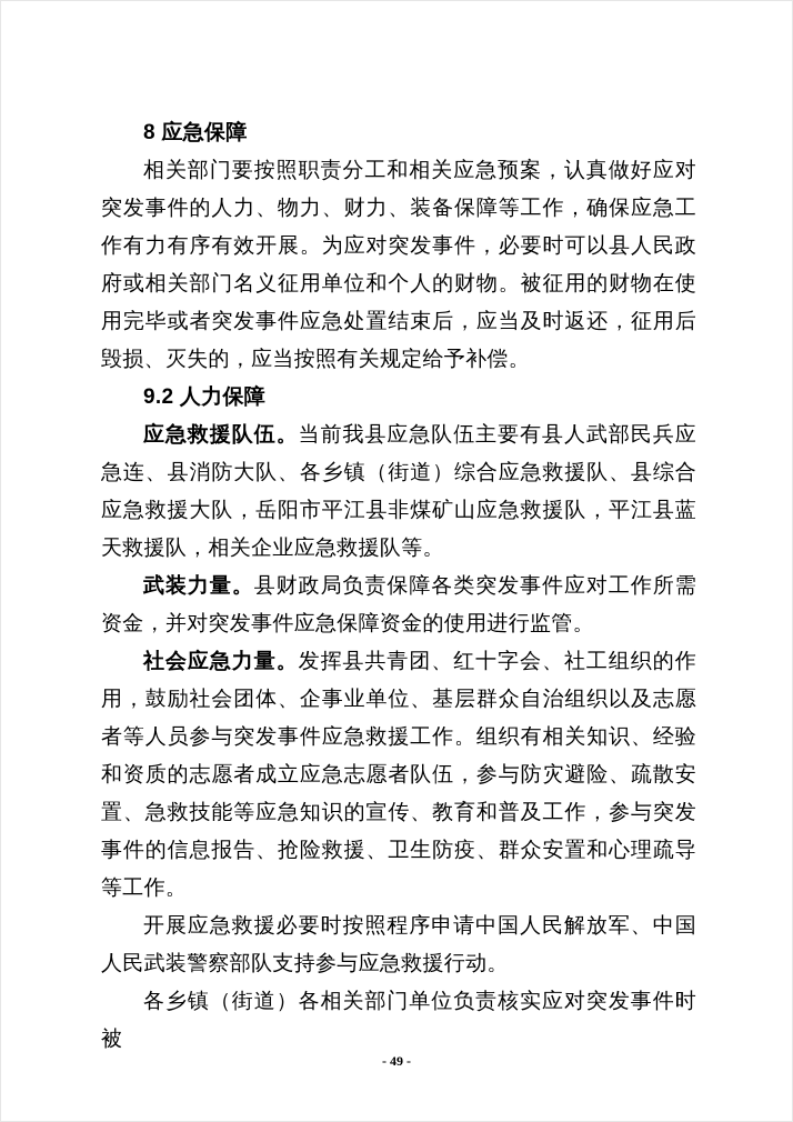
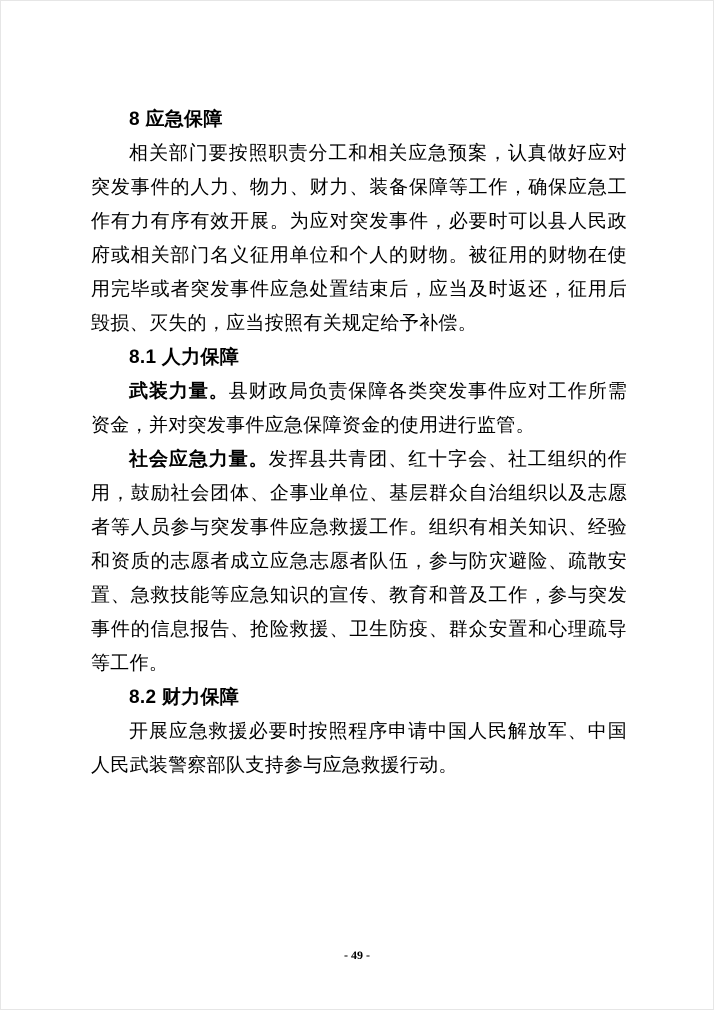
  8 应急保障
  相关部门要按照职责分工和相关应急预案，认真做好应对突发事件的人力、物力、财力、装备保障等工作，确保应急工作有力有序有效开展。为应对突发事件，必要时可以县人民政府或相关部门名义征用单位和个人的财物。被征用的财物在使用完毕或者突发事件应急处置结束后，应当及时返还，征用后毁损、灭失的，应当按照有关规定给予补偿。
- 9.2 人力保障
+ 8.1 人力保障
- 应急救援队伍。当前我县应急队伍主要有县人武部民兵应急连、县消防大队、各乡镇（街道）综合应急救援队、县综合应急救援大队，岳阳市平江县非煤矿山应急救援队，平江县蓝天救援队，相关企业应急救援队等。
  武装力量。县财政局负责保障各类突发事件应对工作所需资金，并对突发事件应急保障资金的使用进行监管。
  社会应急力量。发挥县共青团、红十字会、社工组织的作用，鼓励社会团体、企事业单位、基层群众自治组织以及志愿者等人员参与突发事件应急救援工作。组织有相关知识、经验和资质的志愿者成立应急志愿者队伍，参与防灾避险、疏散安置、急救技能等应急知识的宣传、教育和普及工作，参与突发事件的信息报告、抢险救援、卫生防疫、群众安置和心理疏导等工作。
+ 8.2 财力保障
  开展应急救援必要时按照程序申请中国人民解放军、中国人民武装警察部队支持参与应急救援行动。
- 各乡镇（街道）各相关部门单位负责核实应对突发事件时被
  - 49 -
